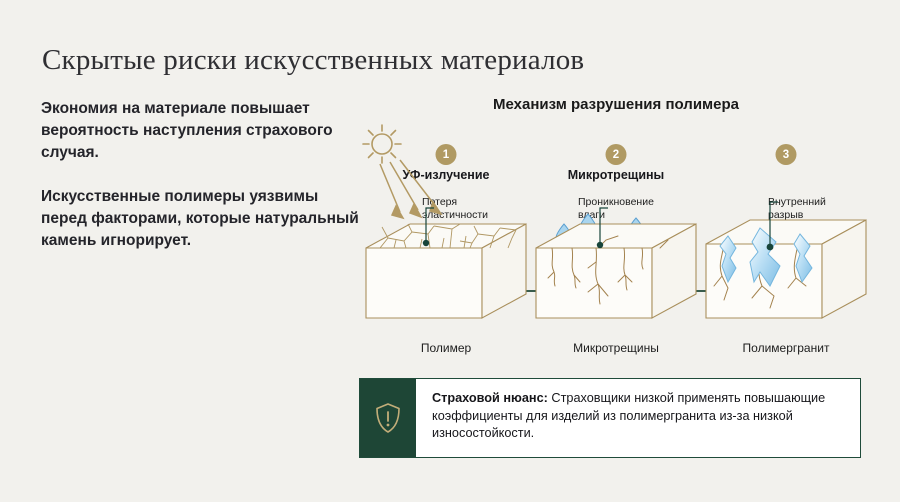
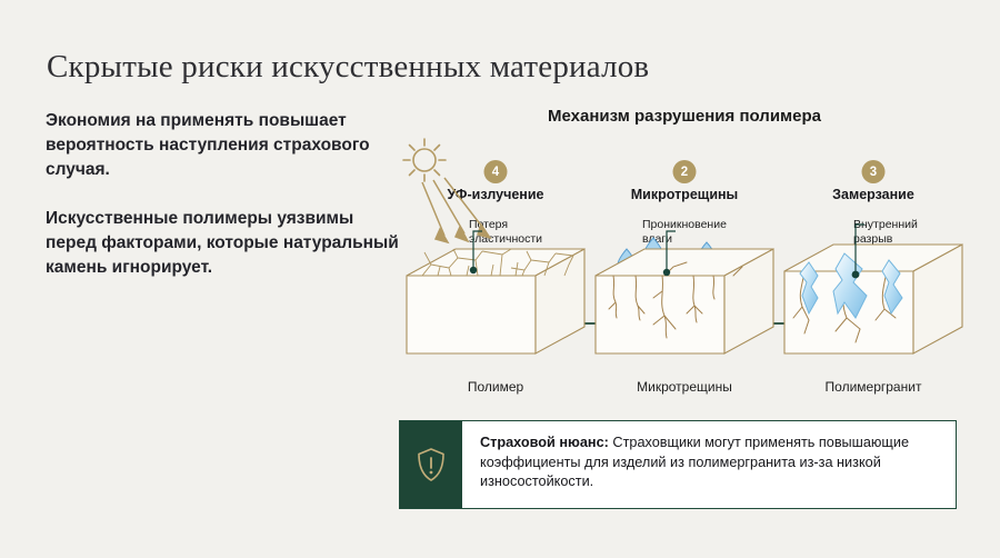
  Скрытые риски искусственных материалов
- Экономия на материале повышает вероятность наступления страхового случая.
+ Экономия на применять повышает вероятность наступления страхового случая.
  Искусственные полимеры уязвимы перед факторами, которые натуральный камень игнорирует.
  Механизм разрушения полимера
- 1
+ 4
  УФ-излучение
  Птеря
  элатичности
  Полимер
  2
  Микротрещины
  Проникновение
  влаги
  Микротрещины
  3
+ Замерзание
  утренний
  разрыв
  Полимергранит
- Страховой нюанс: Страховщики низкой применять повышающие коэффициенты для изделий из полимергранита из-за низкой износостойкости.
+ Страховой нюанс: Страховщики могут применять повышающие коэффициенты для изделий из полимергранита из-за низкой износостойкости.
